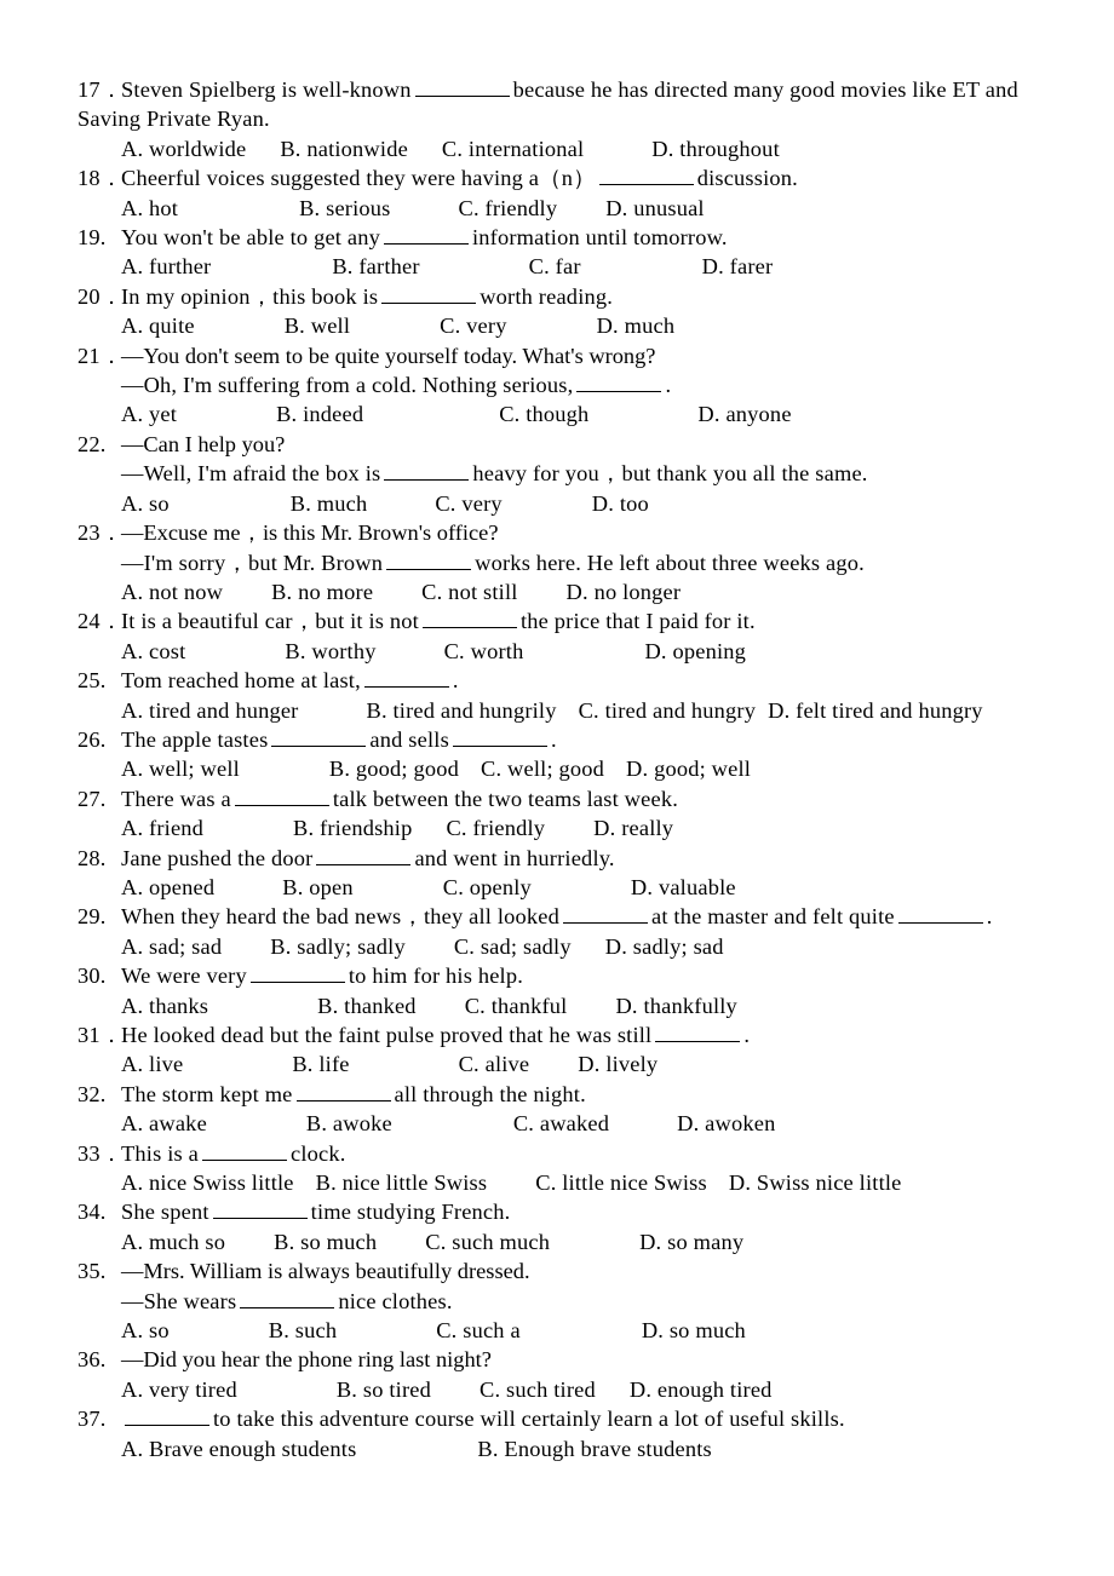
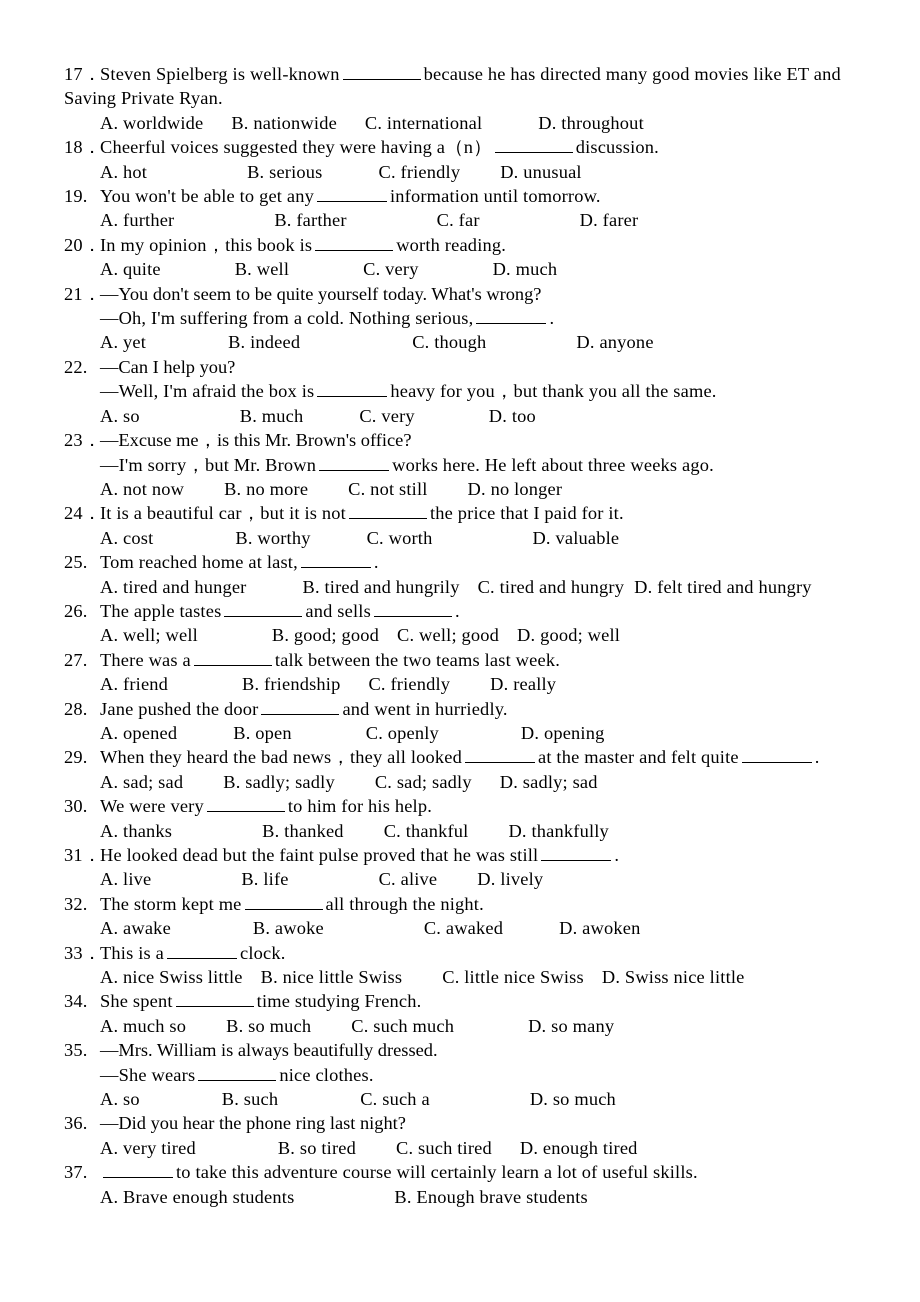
  17．Steven Spielberg is well-known because he has directed many good movies like ET and
  Saving Private Ryan.
  A. worldwide B. nationwide C. international D. throughout
  18．Cheerful voices suggested they were having a（n） discussion.
  A. hot B. serious C. friendly D. unusual
  19. You won't be able to get any information until tomorrow.
  A. further B. farther C. far D. farer
  20．In my opinion，this book is worth reading.
  A. quite B. well C. very D. much
  21．—You don't seem to be quite yourself today. What's wrong?
  —Oh, I'm suffering from a cold. Nothing serious, .
  A. yet B. indeed C. though D. anyone
  22. —Can I help you?
  —Well, I'm afraid the box is heavy for you，but thank you all the same.
  A. so B. much C. very D. too
  23．—Excuse me，is this Mr. Brown's office?
  —I'm sorry，but Mr. Brown works here. He left about three weeks ago.
  A. not now B. no more C. not still D. no longer
  24．It is a beautiful car，but it is not the price that I paid for it.
- A. cost B. worthy C. worth D. opening
+ A. cost B. worthy C. worth D. valuable
  25. Tom reached home at last, .
  A. tired and hunger B. tired and hungrily C. tired and hungry D. felt tired and hungry
  26. The apple tastes and sells .
  A. well; well B. good; good C. well; good D. good; well
  27. There was a talk between the two teams last week.
  A. friend B. friendship C. friendly D. really
  28. Jane pushed the door and went in hurriedly.
- A. opened B. open C. openly D. valuable
+ A. opened B. open C. openly D. opening
  29. When they heard the bad news，they all looked at the master and felt quite .
  A. sad; sad B. sadly; sadly C. sad; sadly D. sadly; sad
  30. We were very to him for his help.
  A. thanks B. thanked C. thankful D. thankfully
  31．He looked dead but the faint pulse proved that he was still .
  A. live B. life C. alive D. lively
  32. The storm kept me all through the night.
  A. awake B. awoke C. awaked D. awoken
  33．This is a clock.
  A. nice Swiss little B. nice little Swiss C. little nice Swiss D. Swiss nice little
  34. She spent time studying French.
  A. much so B. so much C. such much D. so many
  35. —Mrs. William is always beautifully dressed.
  —She wears nice clothes.
  A. so B. such C. such a D. so much
  36. —Did you hear the phone ring last night?
  A. very tired B. so tired C. such tired D. enough tired
  37. to take this adventure course will certainly learn a lot of useful skills.
  A. Brave enough students B. Enough brave students
